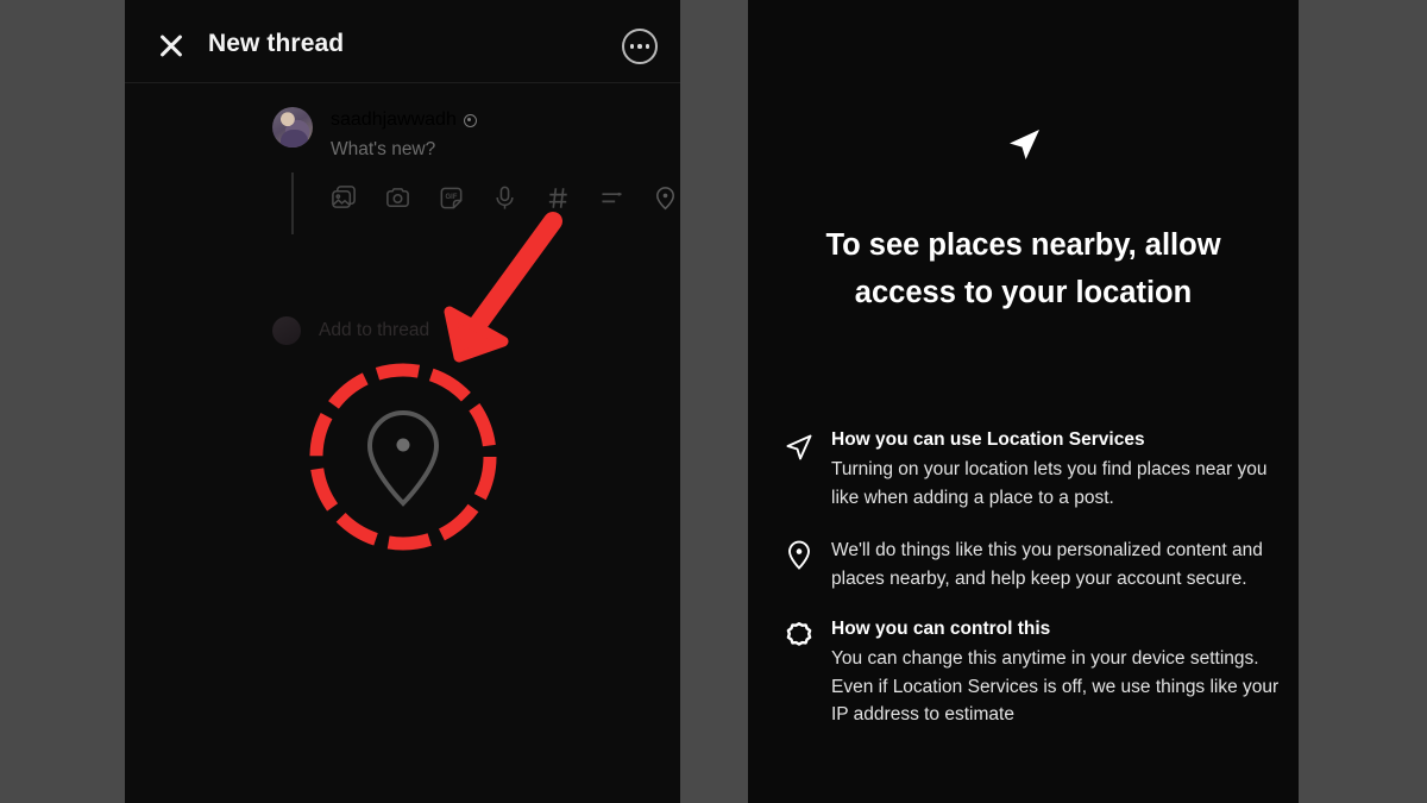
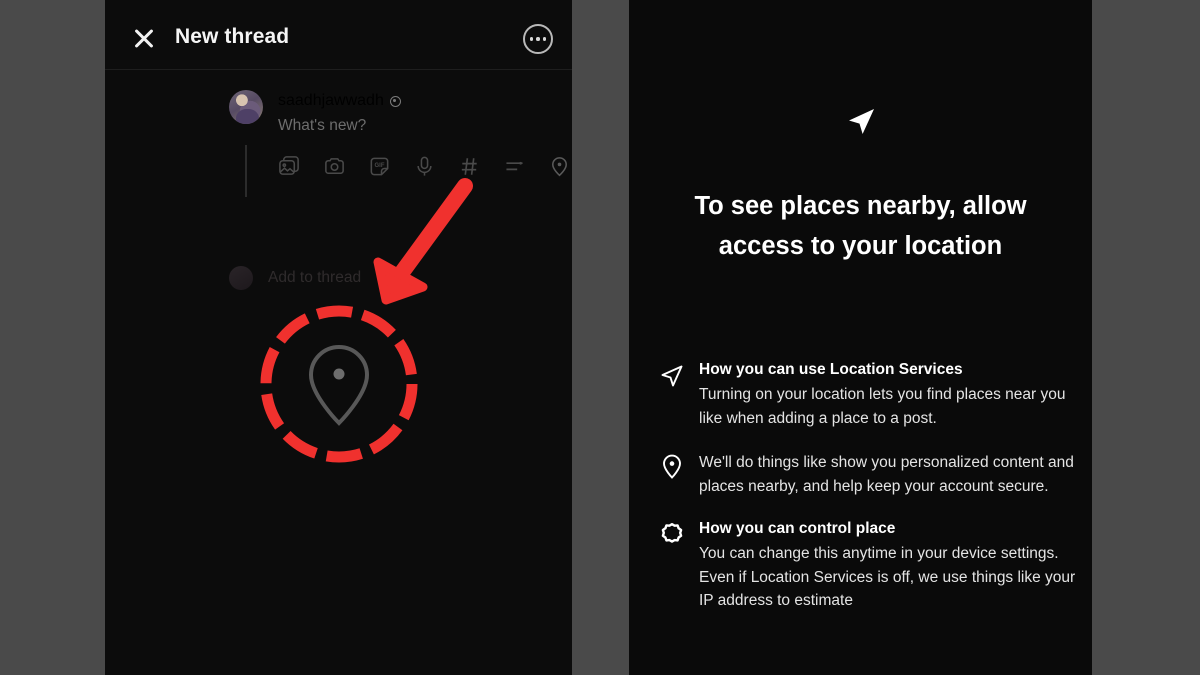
  New thread
  What's new?
  Add to thread
  To see places nearby, allow access to your location
  How you can use Location Services
  Turning on your location lets you find places near you like when adding a place to a post.
- We'll do things like this you personalized content and places nearby, and help keep your account secure.
+ We'll do things like show you personalized content and places nearby, and help keep your account secure.
- How you can control this
+ How you can control place
  You can change this anytime in your device settings. Even if Location Services is off, we use things like your IP address to estimate
